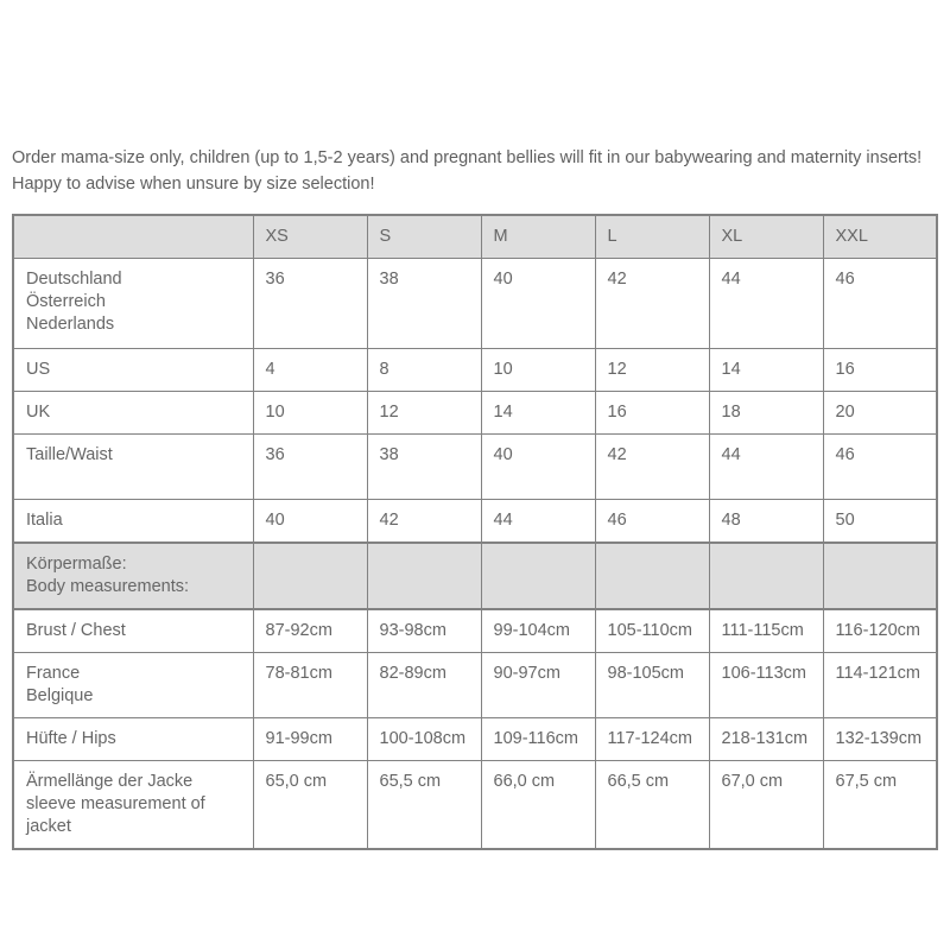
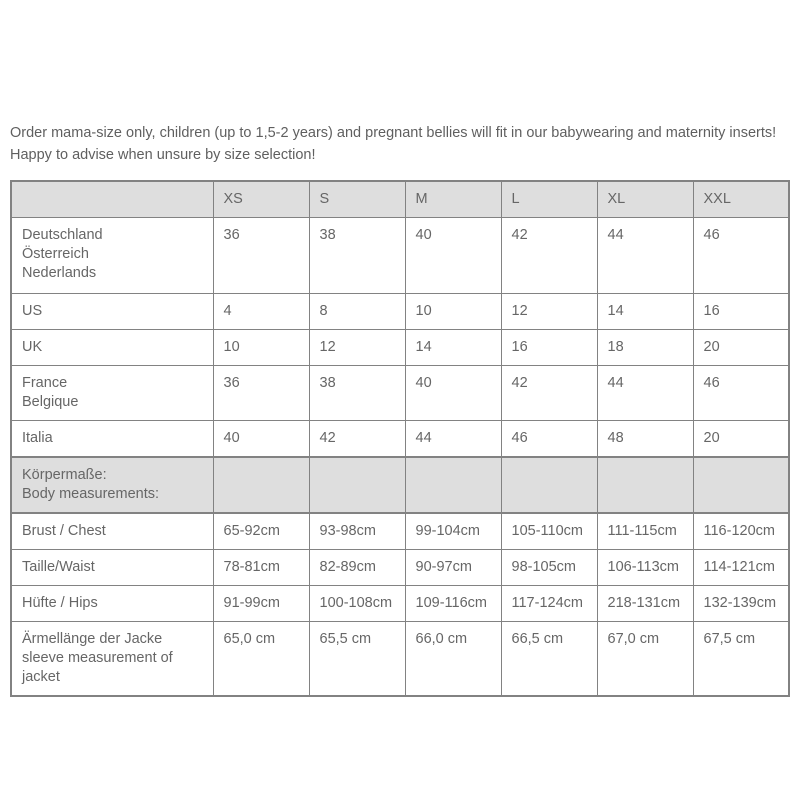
  Order mama-size only, children (up to 1,5-2 years) and pregnant bellies will fit in our babywearing and maternity inserts! Happy to advise when unsure by size selection!
  	XS	S	M	L	XL	XXL
  Deutschland Österreich Nederlands	36	38	40	42	44	46
  US	4	8	10	12	14	16
  UK	10	12	14	16	18	20
- Taille/Waist	36	38	40	42	44	46
+ France Belgique	36	38	40	42	44	46
- Italia	40	42	44	46	48	50
+ Italia	40	42	44	46	48	20
  Körpermaße: Body measurements:
- Brust / Chest	87-92cm	93-98cm	99-104cm	105-110cm	111-115cm	116-120cm
+ Brust / Chest	65-92cm	93-98cm	99-104cm	105-110cm	111-115cm	116-120cm
- France Belgique	78-81cm	82-89cm	90-97cm	98-105cm	106-113cm	114-121cm
+ Taille/Waist	78-81cm	82-89cm	90-97cm	98-105cm	106-113cm	114-121cm
  Hüfte / Hips	91-99cm	100-108cm	109-116cm	117-124cm	218-131cm	132-139cm
  Ärmellänge der Jacke sleeve measurement of jacket	65,0 cm	65,5 cm	66,0 cm	66,5 cm	67,0 cm	67,5 cm
